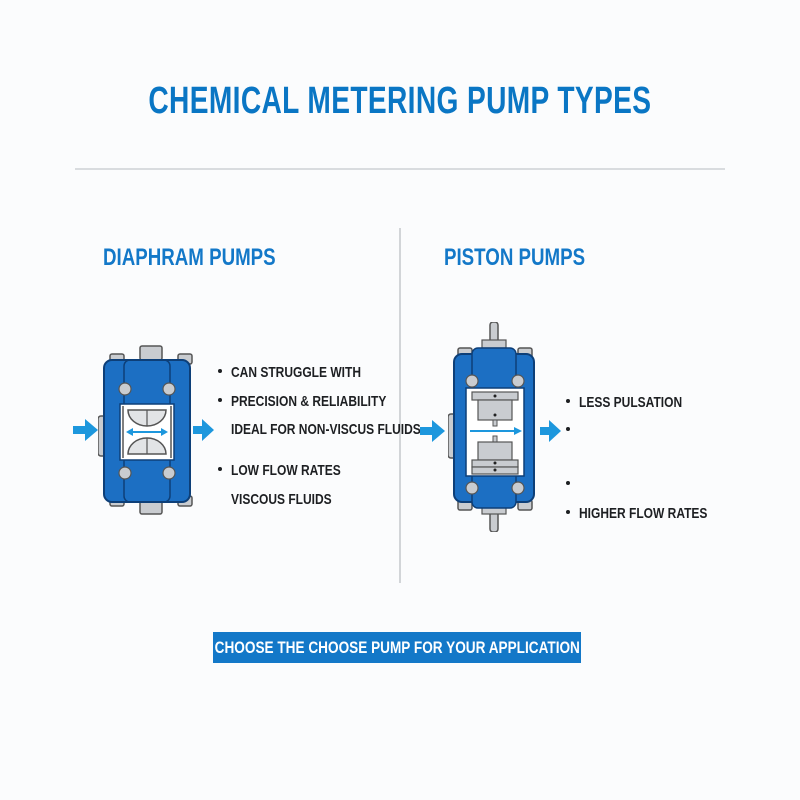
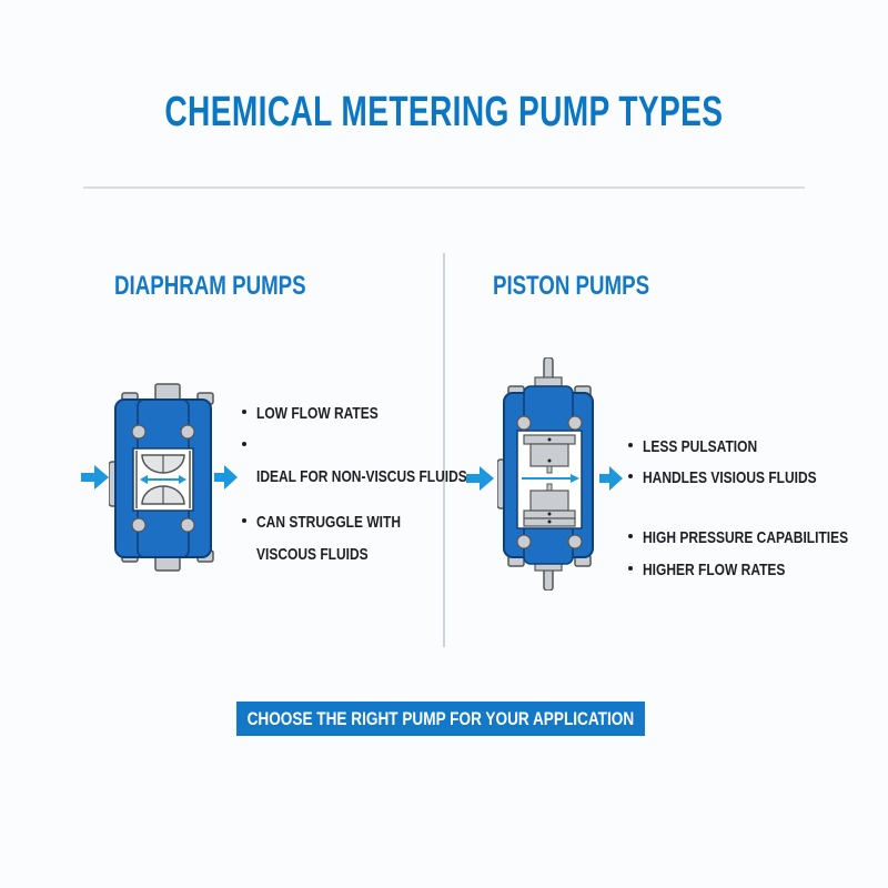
  CHEMICAL METERING PUMP TYPES
  DIAPHRAM PUMPS
- CAN STRUGGLE WITH
+ LOW FLOW RATES
- PRECISION & RELIABILITY
  IDEAL FOR NON-VISCUS FLUIDS
- LOW FLOW RATES
+ CAN STRUGGLE WITH
  VISCOUS FLUIDS
  PISTON PUMPS
  LESS PULSATION
+ HANDLES VISIOUS FLUIDS
+ HIGH PRESSURE CAPABILITIES
  HIGHER FLOW RATES
- CHOOSE THE CHOOSE PUMP FOR YOUR APPLICATION
+ CHOOSE THE RIGHT PUMP FOR YOUR APPLICATION
